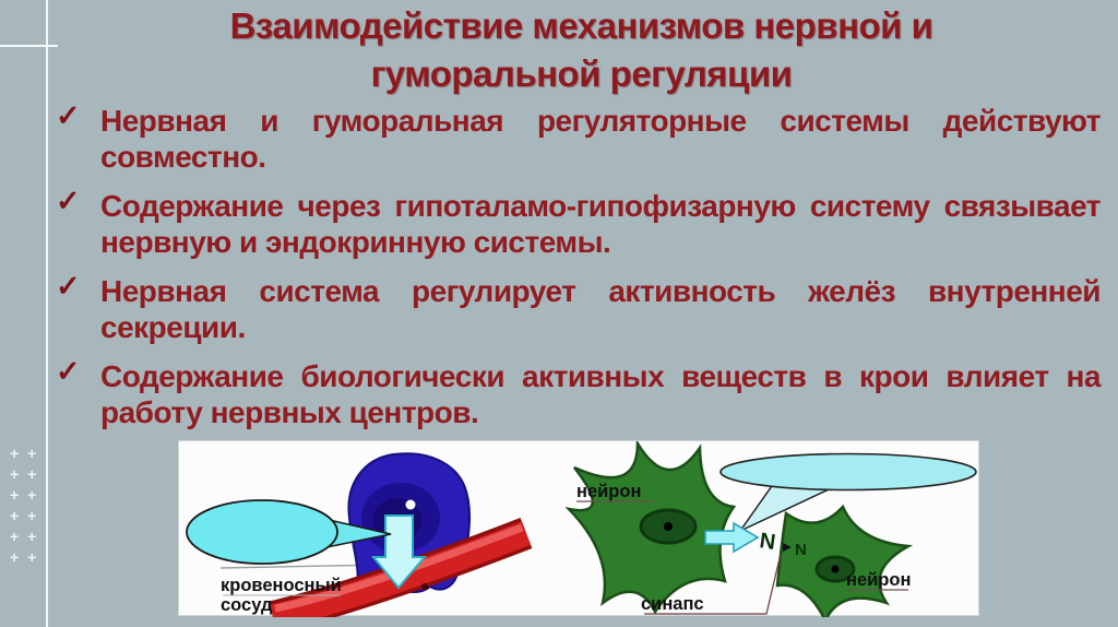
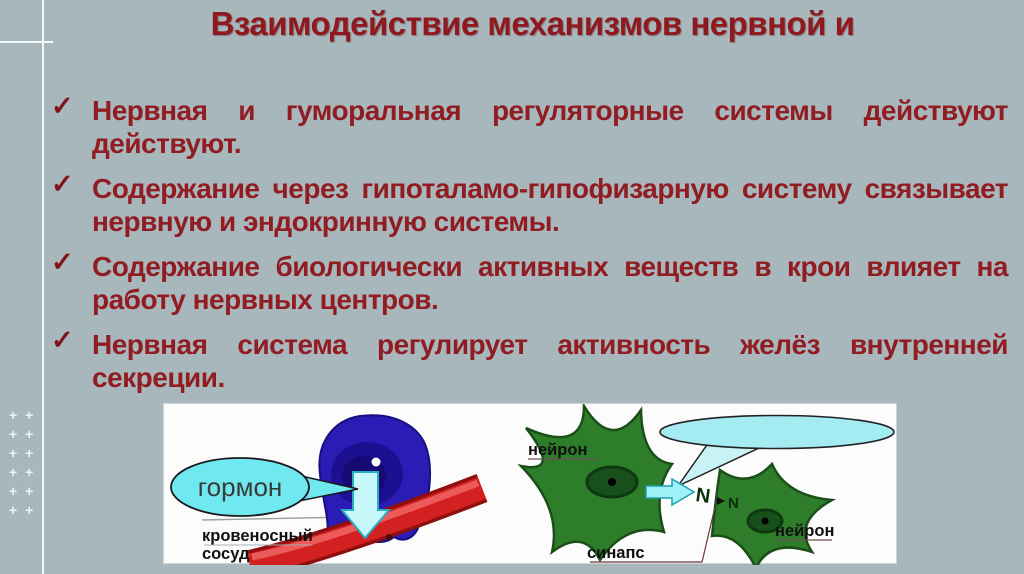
  + +
  + +
  + +
  + +
  + +
  + +
  Взаимодействие механизмов нервной и
- гуморальной регуляции
  ✓
- Нервная и гуморальная регуляторные системы действуют совместно.
+ Нервная и гуморальная регуляторные системы действуют действуют.
  ✓
  Содержание через гипоталамо-гипофизарную систему связывает нервную и эндокринную системы.
  ✓
- Нервная система регулирует активность желёз внутренней секреции.
+ Содержание биологически активных веществ в крои влияет на работу нервных центров.
  ✓
- Содержание биологически активных веществ в крои влияет на работу нервных центров.
+ Нервная система регулирует активность желёз внутренней секреции.
+ гормон
  кровеносный
  сосуд
  N
  нейрон
  нейрон
  синапс
